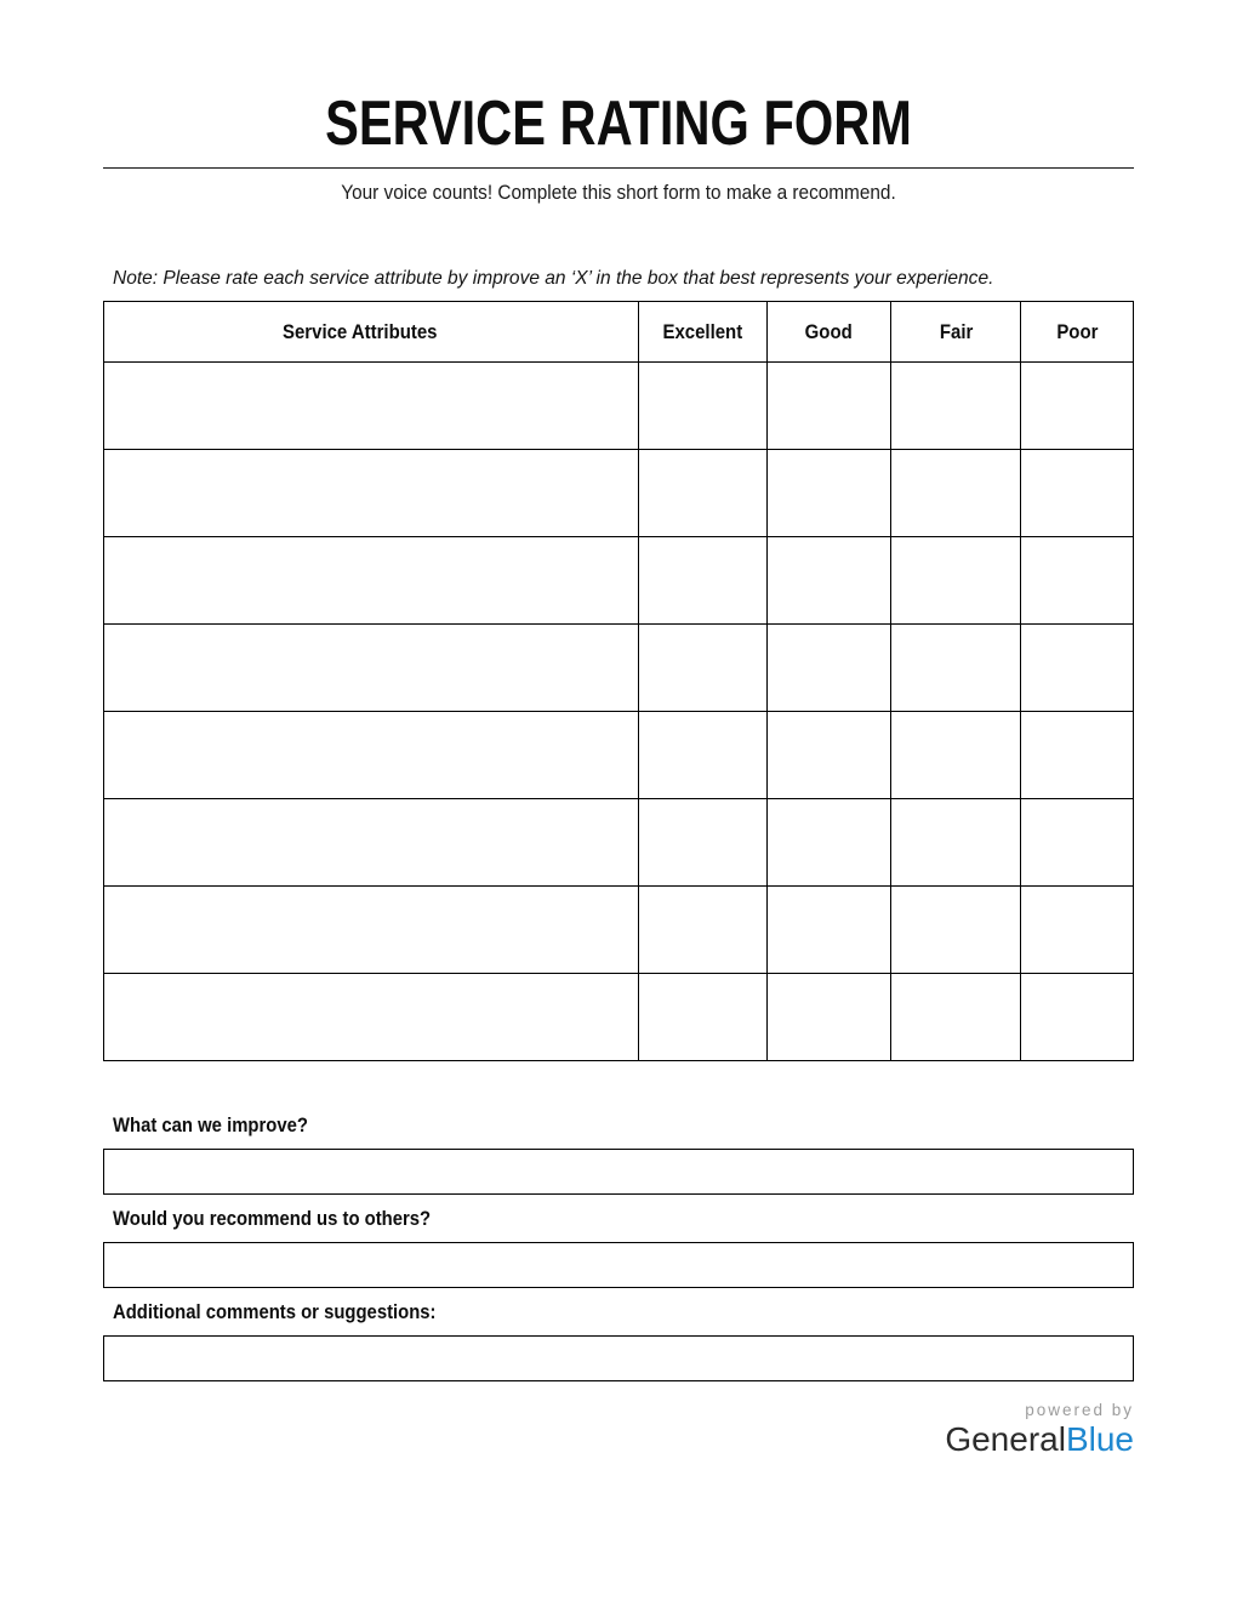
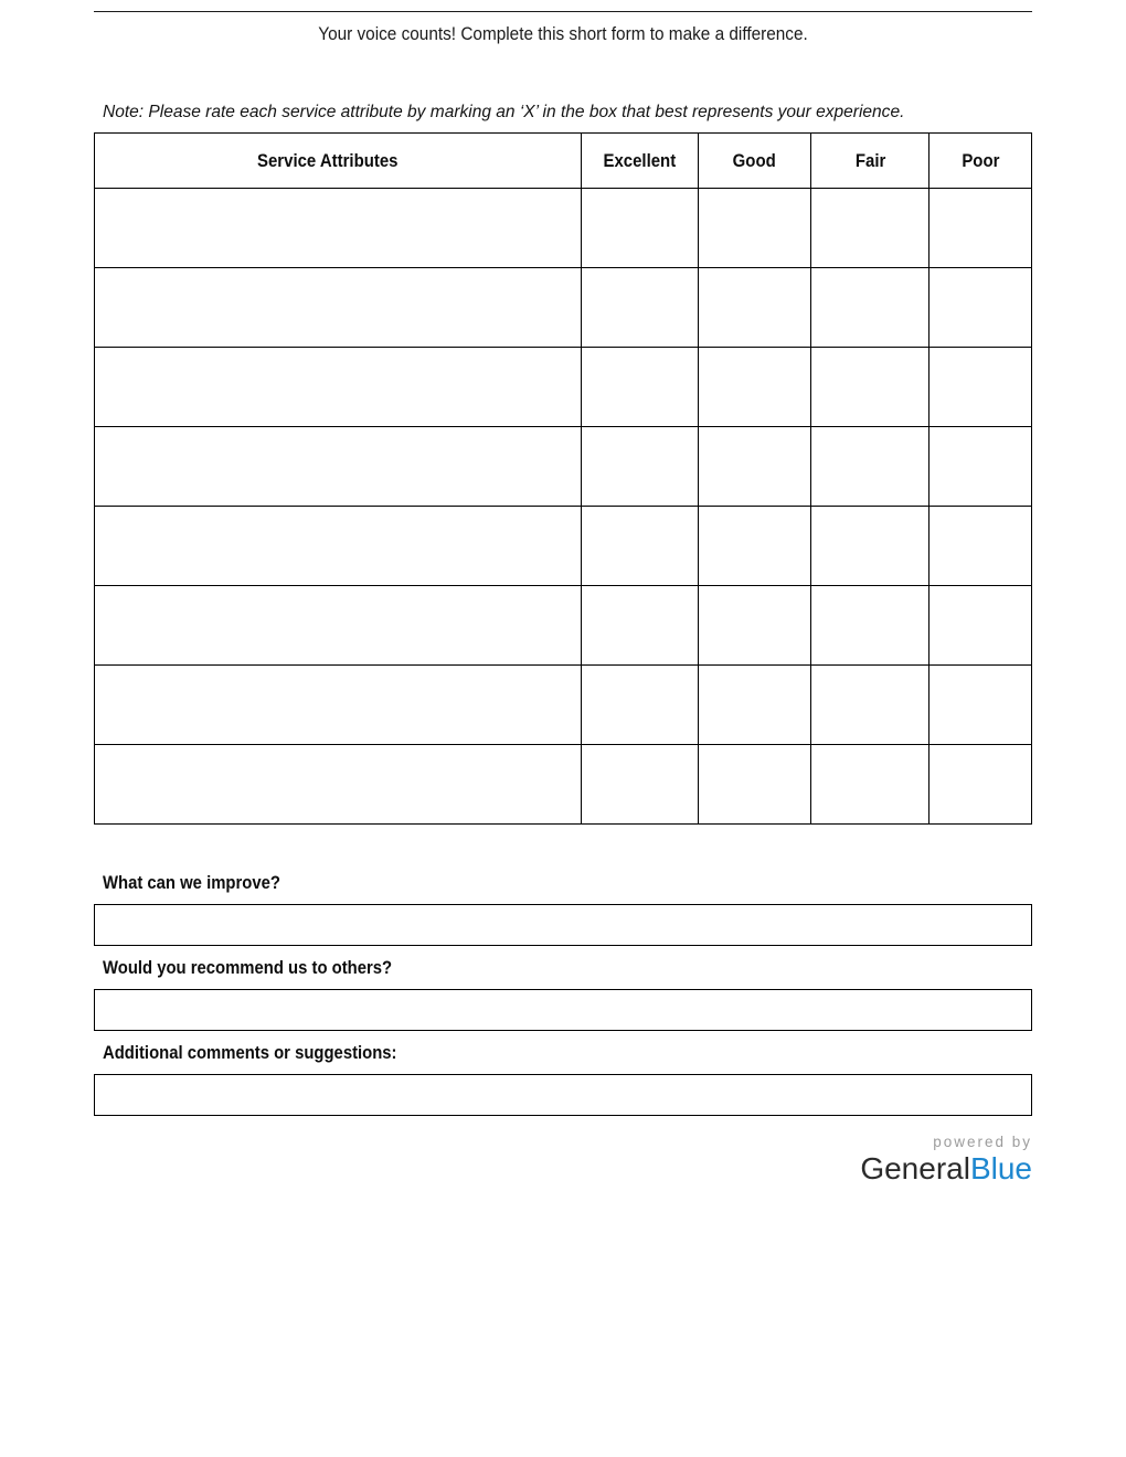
- SERVICE RATING FORM
- Your voice counts! Complete this short form to make a recommend.
+ Your voice counts! Complete this short form to make a difference.
- Note: Please rate each service attribute by improve an ‘X’ in the box that best represents your experience.
+ Note: Please rate each service attribute by marking an ‘X’ in the box that best represents your experience.
  Service Attributes	Excellent	Good	Fair	Poor
  What can we improve?
  Would you recommend us to others?
  Additional comments or suggestions:
  powered by
  GeneralBlue
